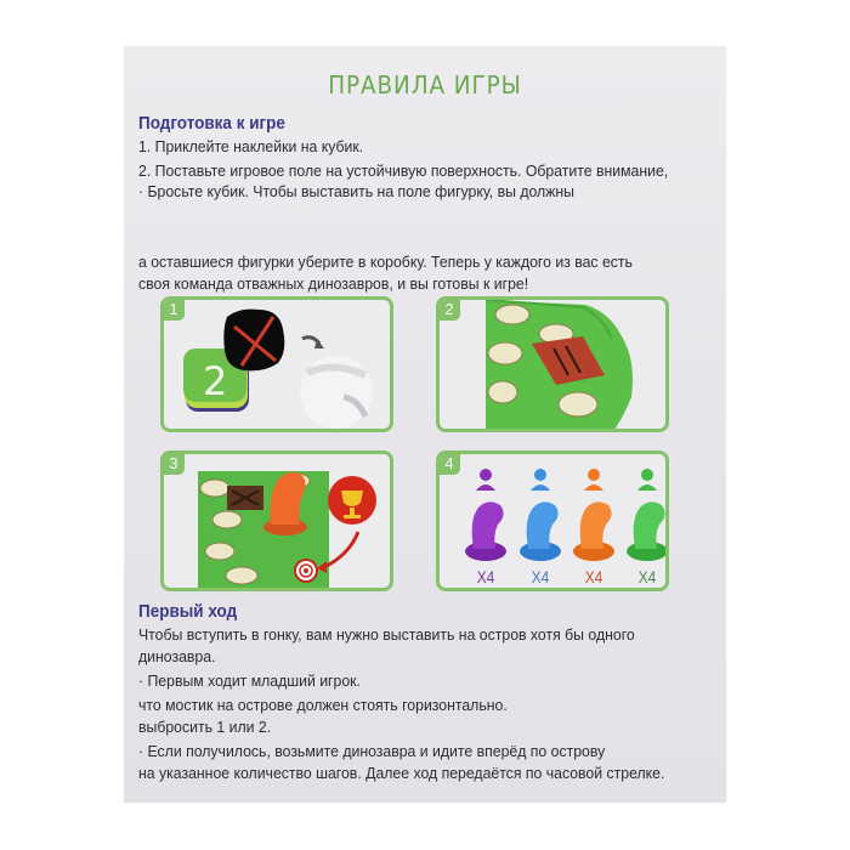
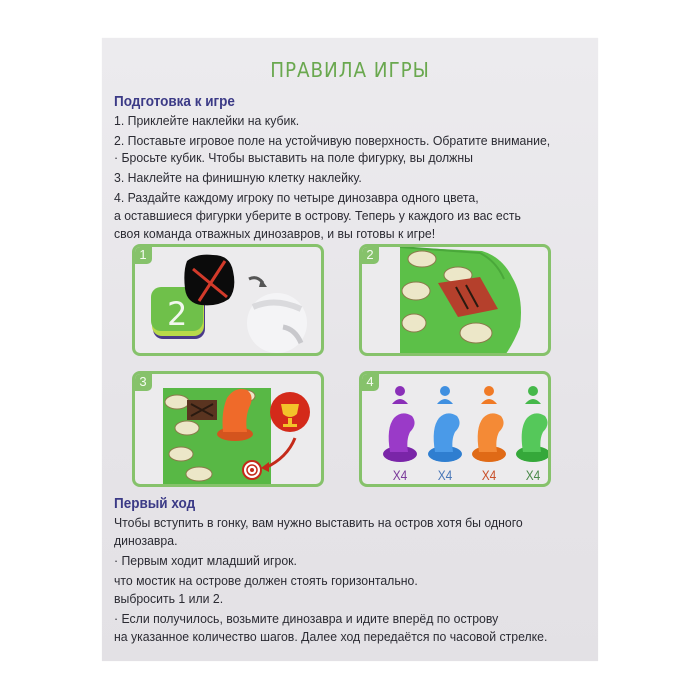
  ПРАВИЛА ИГРЫ
  Подготовка к игре
  1. Приклейте наклейки на кубик.
  2. Поставьте игровое поле на устойчивую поверхность. Обратите внимание,
  · Бросьте кубик. Чтобы выставить на поле фигурку, вы должны
+ 3. Наклейте на финишную клетку наклейку.
+ 4. Раздайте каждому игроку по четыре динозавра одного цвета,
- а оставшиеся фигурки уберите в коробку. Теперь у каждого из вас есть
+ а оставшиеся фигурки уберите в острову. Теперь у каждого из вас есть
  своя команда отважных динозавров, и вы готовы к игре!
  1
  2
  2
  3
  4
  X4
  X4
  X4
  X4
  Первый ход
  Чтобы вступить в гонку, вам нужно выставить на остров хотя бы одного
  динозавра.
  · Первым ходит младший игрок.
  что мостик на острове должен стоять горизонтально.
  выбросить 1 или 2.
  · Если получилось, возьмите динозавра и идите вперёд по острову
  на указанное количество шагов. Далее ход передаётся по часовой стрелке.
